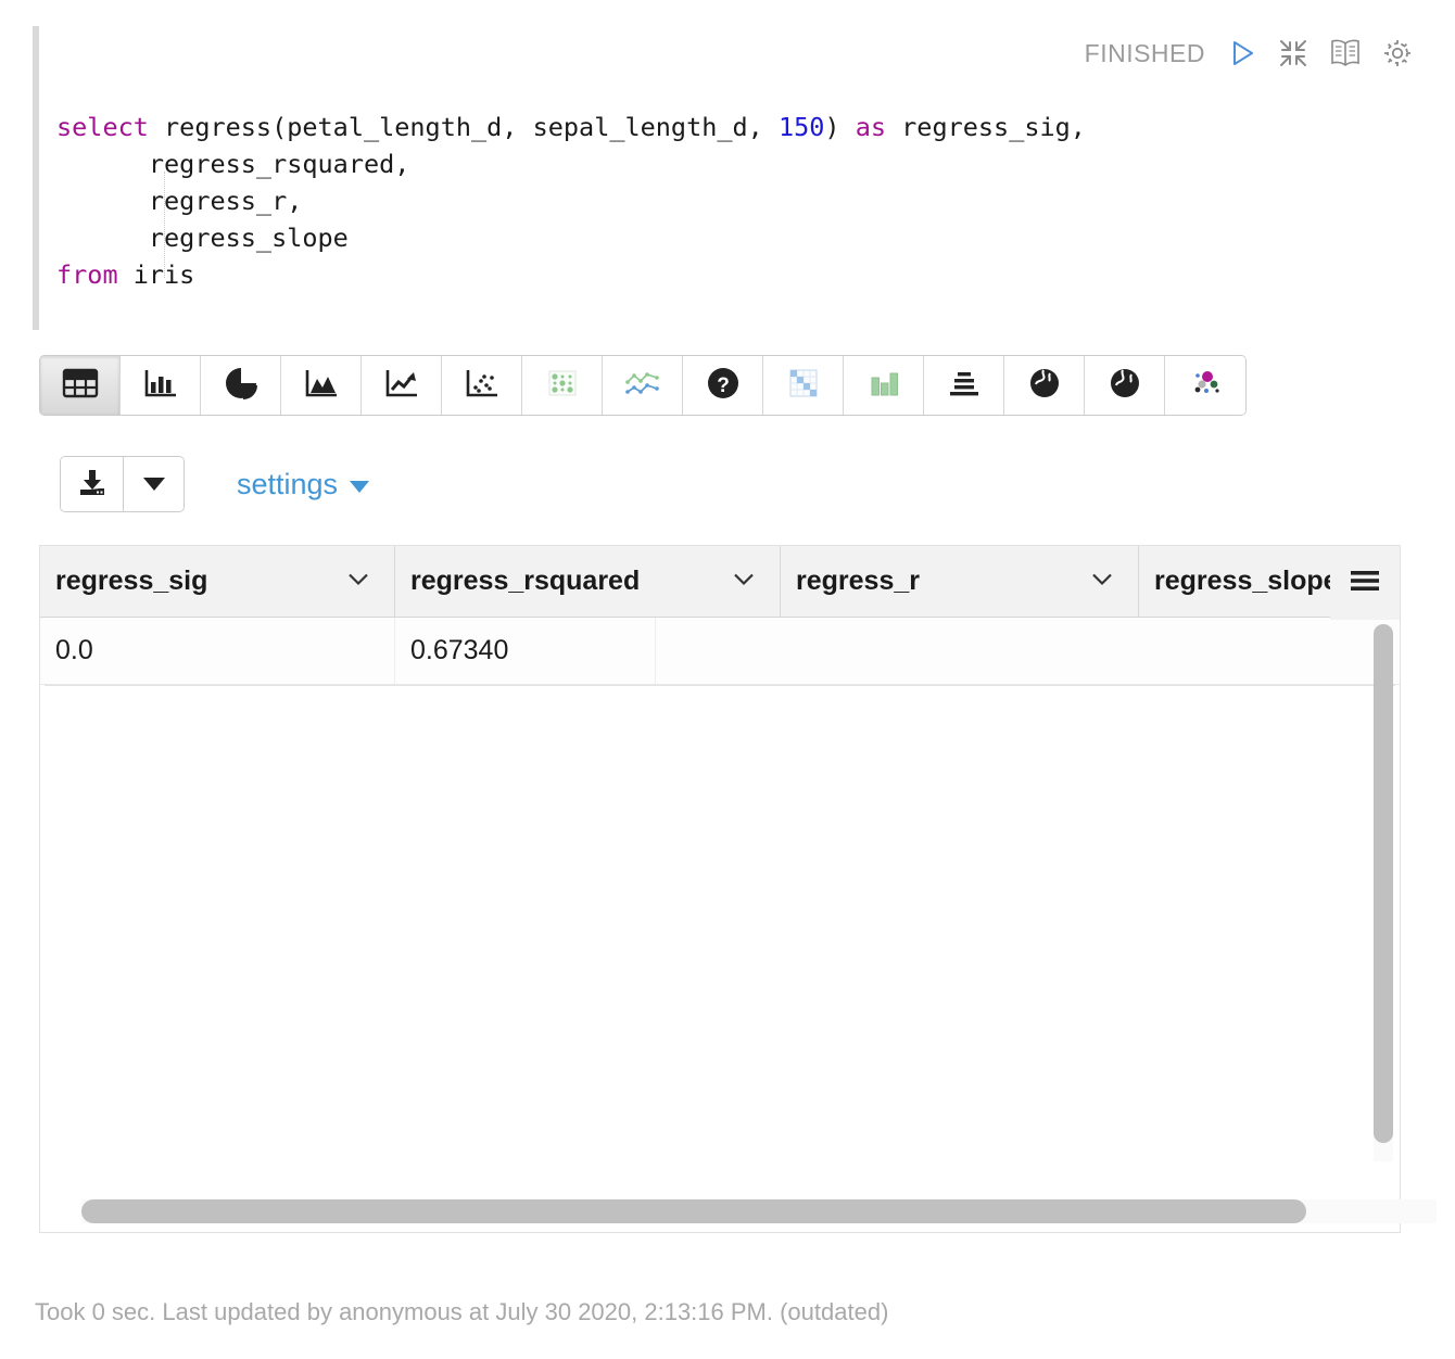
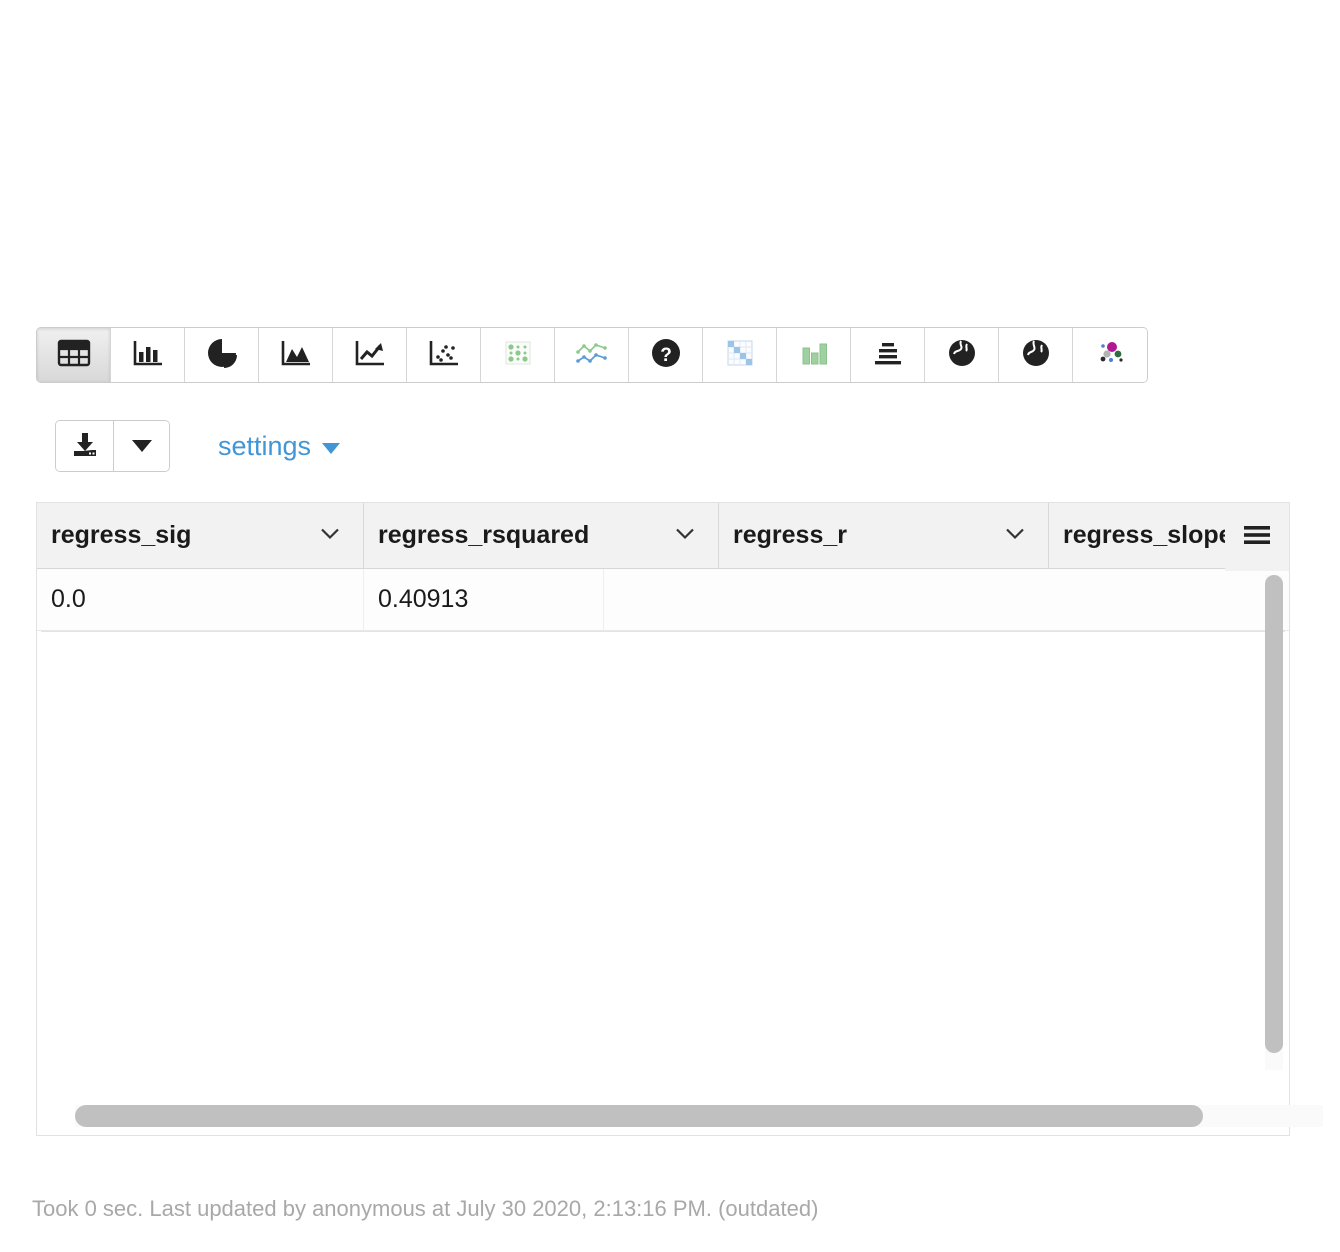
- FINISHED
- select regress(petal_length_d, sepal_length_d, 150) as regress_sig,
- regress_rsquared,
- regress_r,
- regress_slope
- from iris
  ?
  settings
  regress_sig
  regress_rsquared
  regress_r
  regress_slop
  0.0
- 0.67340
+ 0.40913
  Took 0 sec. Last updated by anonymous at July 30 2020, 2:13:16 PM. (outdated)
